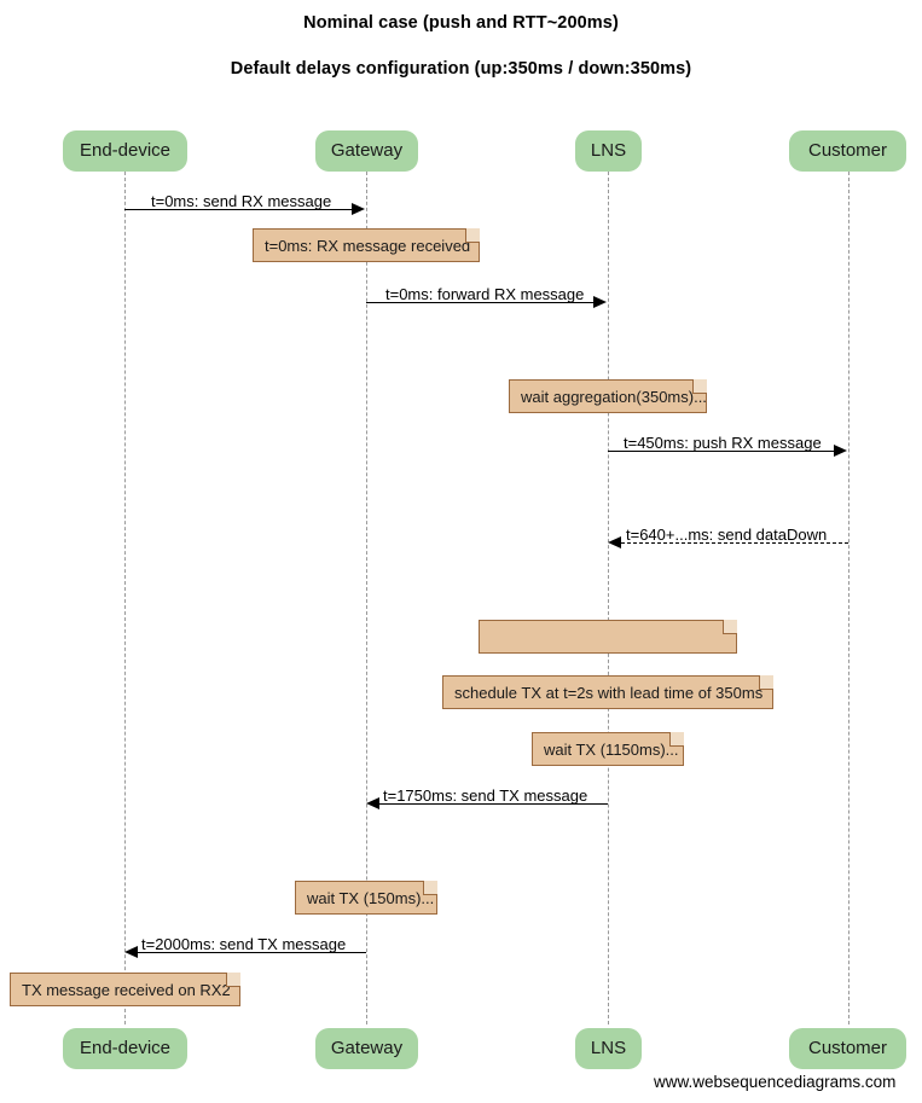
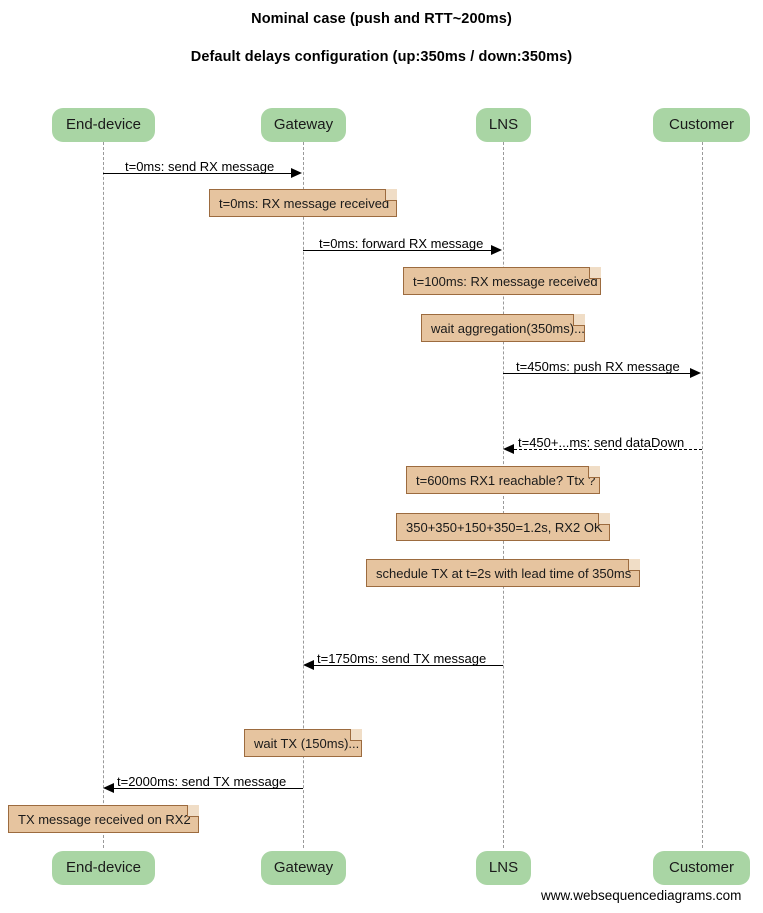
  Nominal case (push and RTT~200ms)
  Default delays configuration (up:350ms / down:350ms)
  End-device
  Gateway
  LNS
  Customer
  t=0ms: send RX message
  t=0ms: RX message received
  t=0ms: forward RX message
+ t=100ms: RX message received
  wait aggregation(350ms)...
  t=450ms: push RX message
- t=640+...ms: send dataDown
+ t=450+...ms: send dataDown
+ t=600ms RX1 reachable? Ttx ?
+ 350+350+150+350=1.2s, RX2 OK
  schedule TX at t=2s with lead time of 350ms
- wait TX (1150ms)...
  t=1750ms: send TX message
  wait TX (150ms)...
  t=2000ms: send TX message
  TX message received on RX2
  End-device
  Gateway
  LNS
  Customer
  www.websequencediagrams.com
